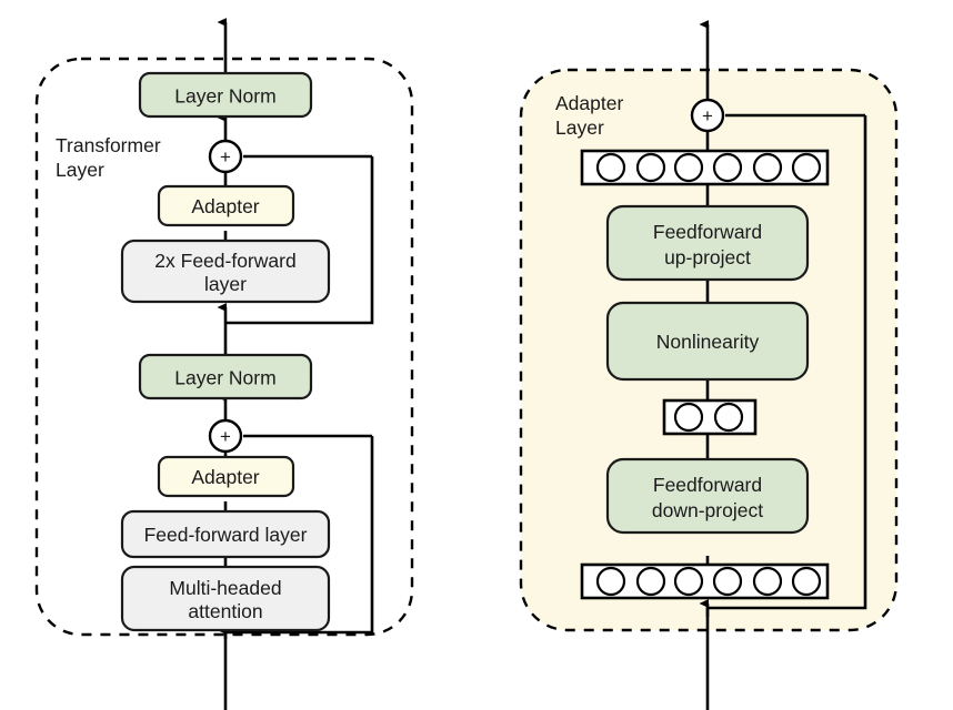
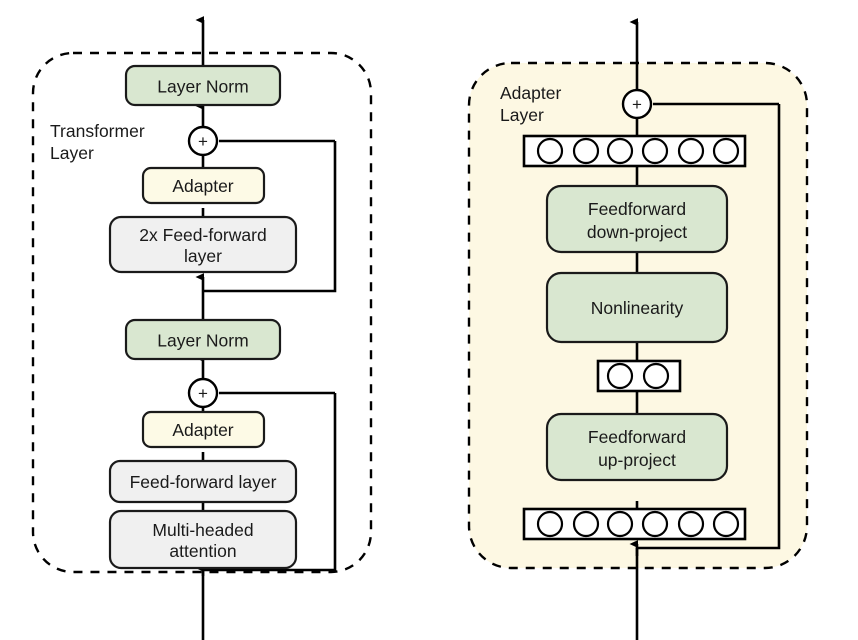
  Transformer
  Layer
  Layer Norm
  +
  Adapter
  2x Feed-forward
  layer
  Layer Norm
  +
  Adapter
  Feed-forward layer
  Multi-headed
  attention
  Adapter
  Layer
  +
  Feedforward
- up-project
+ down-project
  Nonlinearity
  Feedforward
- down-project
+ up-project
